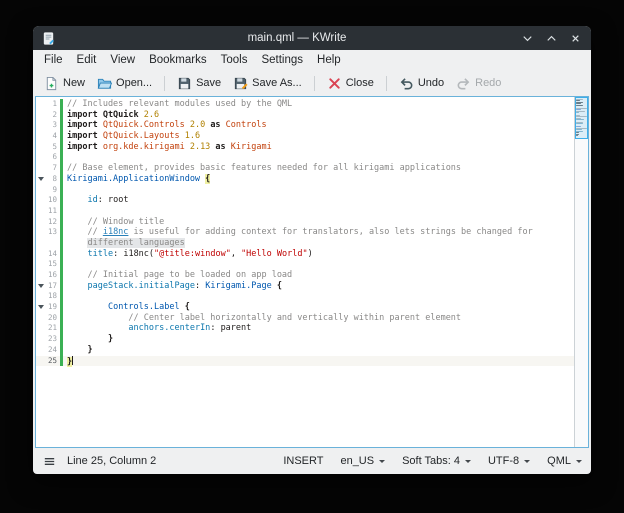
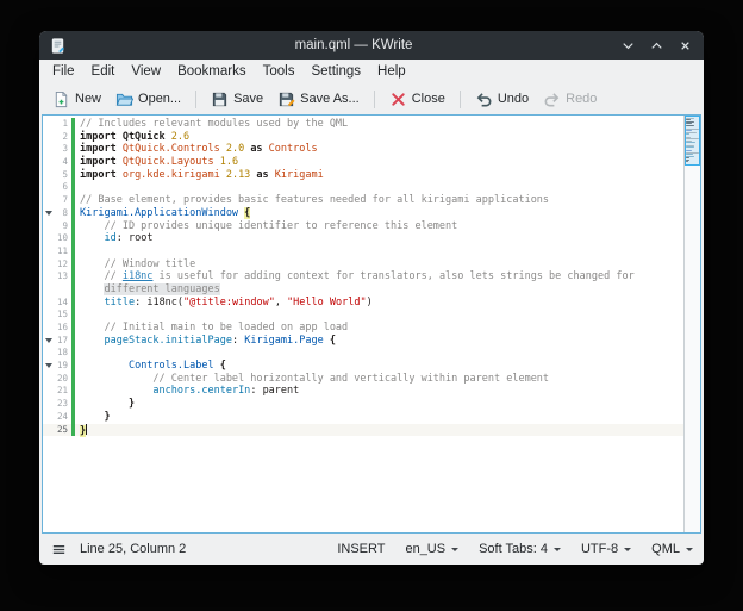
  main.qml — KWrite
  File
  Edit
  View
  Bookmarks
  Tools
  Settings
  Help
  New
  Open...
  Save
  Save As...
  Close
  Undo
  Redo
  1
  // Includes relevant modules used by the QML
  2
  import QtQuick 2.6
  3
  import QtQuick.Controls 2.0 as Controls
  4
  import QtQuick.Layouts 1.6
  5
  import org.kde.kirigami 2.13 as Kirigami
  6
  7
  // Base element, provides basic features needed for all kirigami applications
  8
  Kirigami.ApplicationWindow {
  9
+ // ID provides unique identifier to reference this element
  10
  id: root
  11
  12
  // Window title
  13
  // i18nc is useful for adding context for translators, also lets strings be changed for
  different languages
  14
  title: i18nc("@title:window", "Hello World")
  15
  16
- // Initial page to be loaded on app load
+ // Initial main to be loaded on app load
  17
  pageStack.initialPage: Kirigami.Page {
  18
  19
  Controls.Label {
  20
  // Center label horizontally and vertically within parent element
  21
  anchors.centerIn: parent
  23
  }
  24
  }
  25
  }
  Line 25, Column 2
  INSERT
  en_US
  Soft Tabs: 4
  UTF-8
  QML
